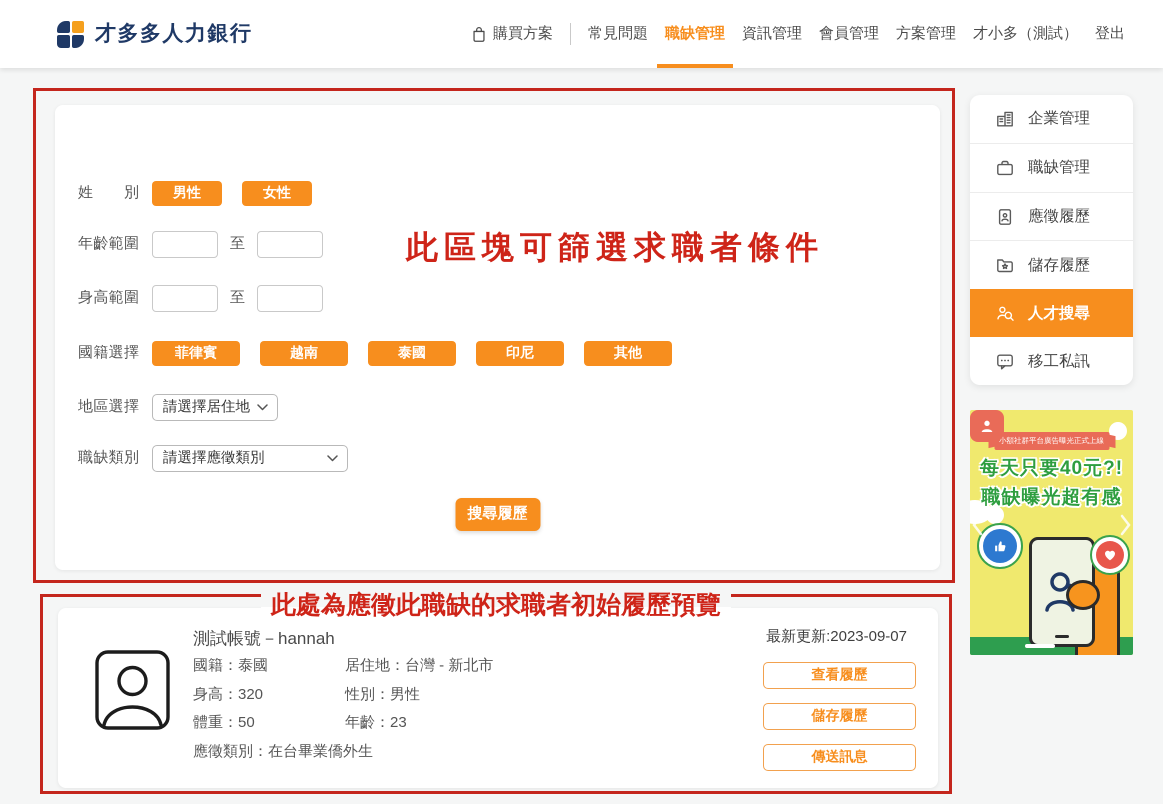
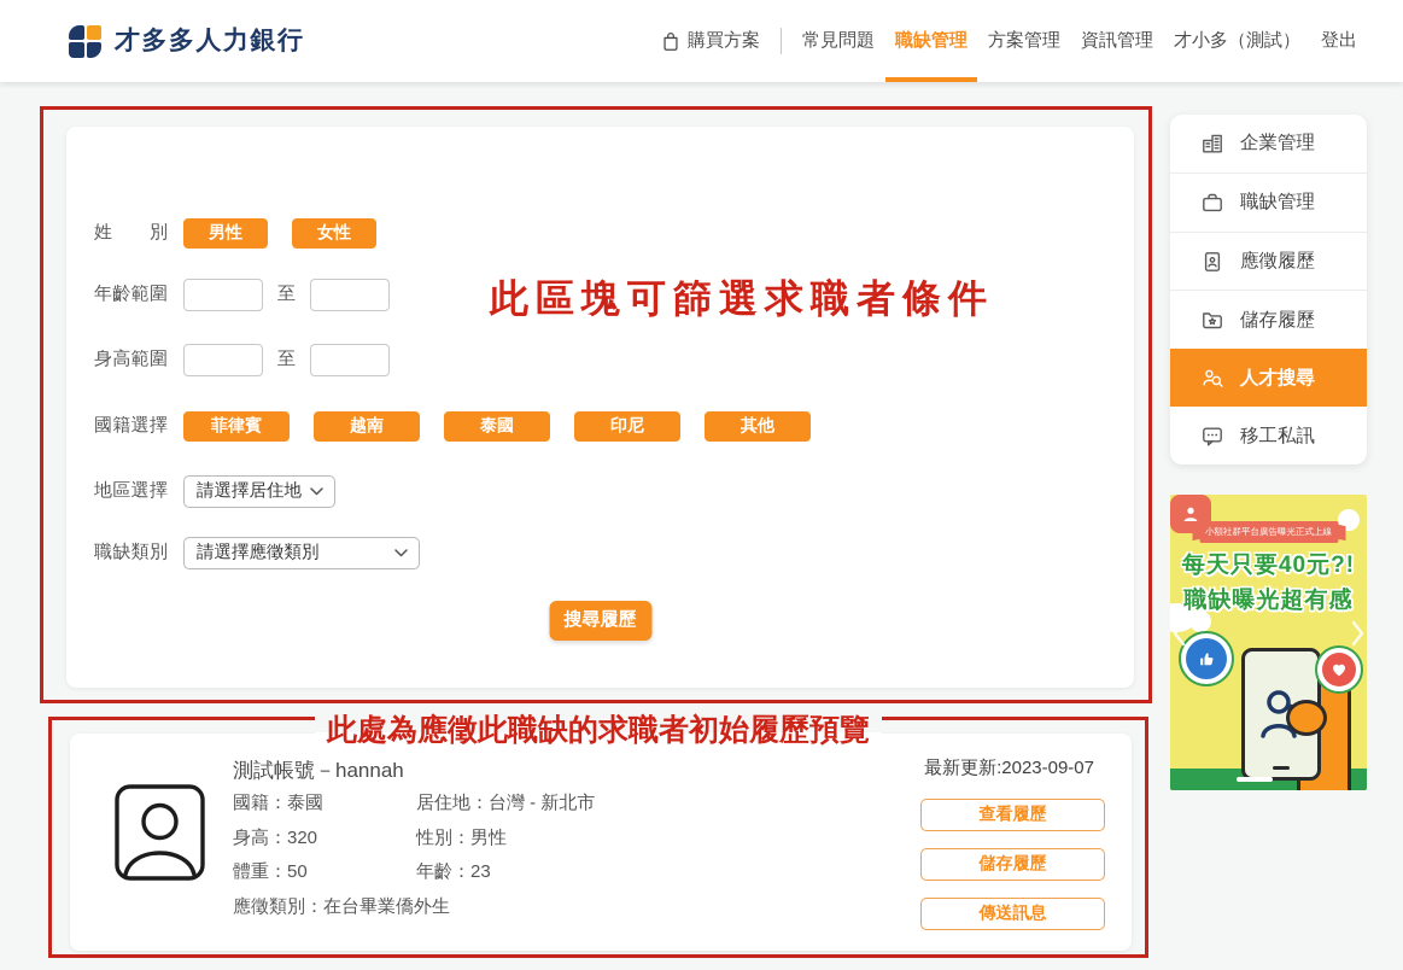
  才多多人力銀行
  購買方案
  常見問題
  職缺管理
- 資訊管理
+ 方案管理
- 會員管理
- 方案管理
+ 資訊管理
  才小多（測試）
  登出
  姓別
  男性
  女性
  年齡範圍
  至
  身高範圍
  至
  國籍選擇
  菲律賓
  越南
  泰國
  印尼
  其他
  地區選擇
  請選擇居住地
  職缺類別
  請選擇應徵類別
  搜尋履歷
  企業管理
  職缺管理
  應徵履歷
  儲存履歷
  人才搜尋
  移工私訊
  小額社群平台廣告曝光正式上線
  每天只要40元?!
  職缺曝光超有感
  測試帳號－hannah
  國籍：泰國
  居住地：台灣 - 新北市
  身高：320
  性別：男性
  體重：50
  年齡：23
  應徵類別：在台畢業僑外生
  最新更新:2023-09-07
  查看履歷
  儲存履歷
  傳送訊息
  此區塊可篩選求職者條件
  此處為應徵此職缺的求職者初始履歷預覽
